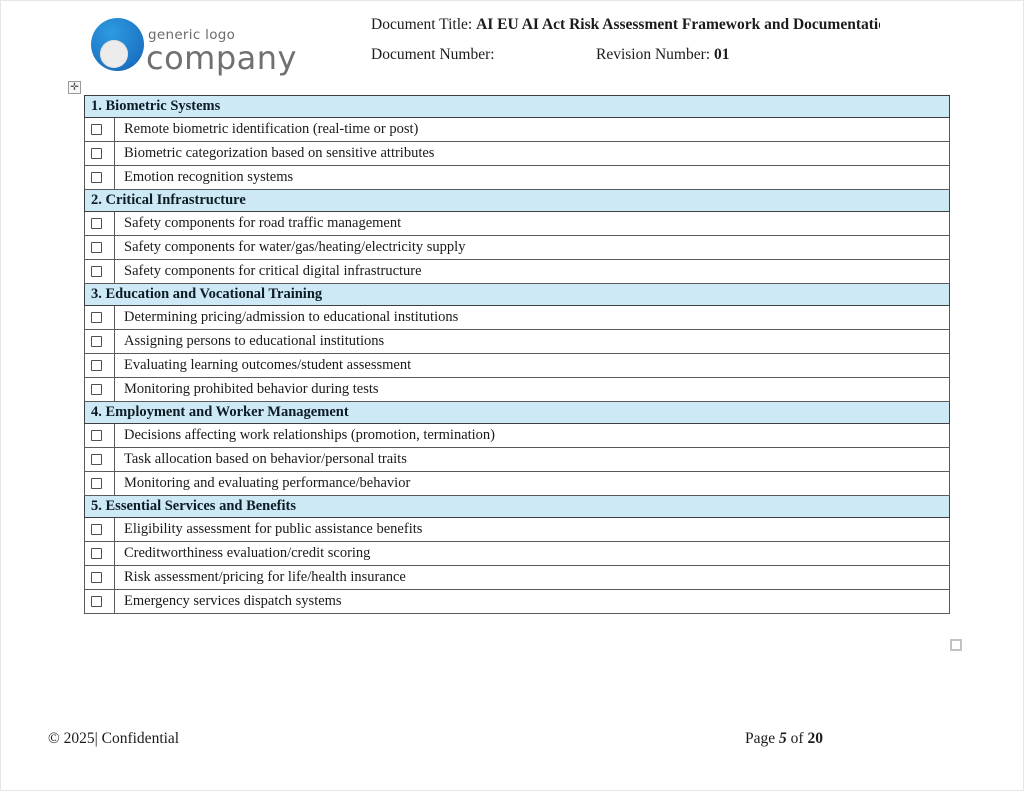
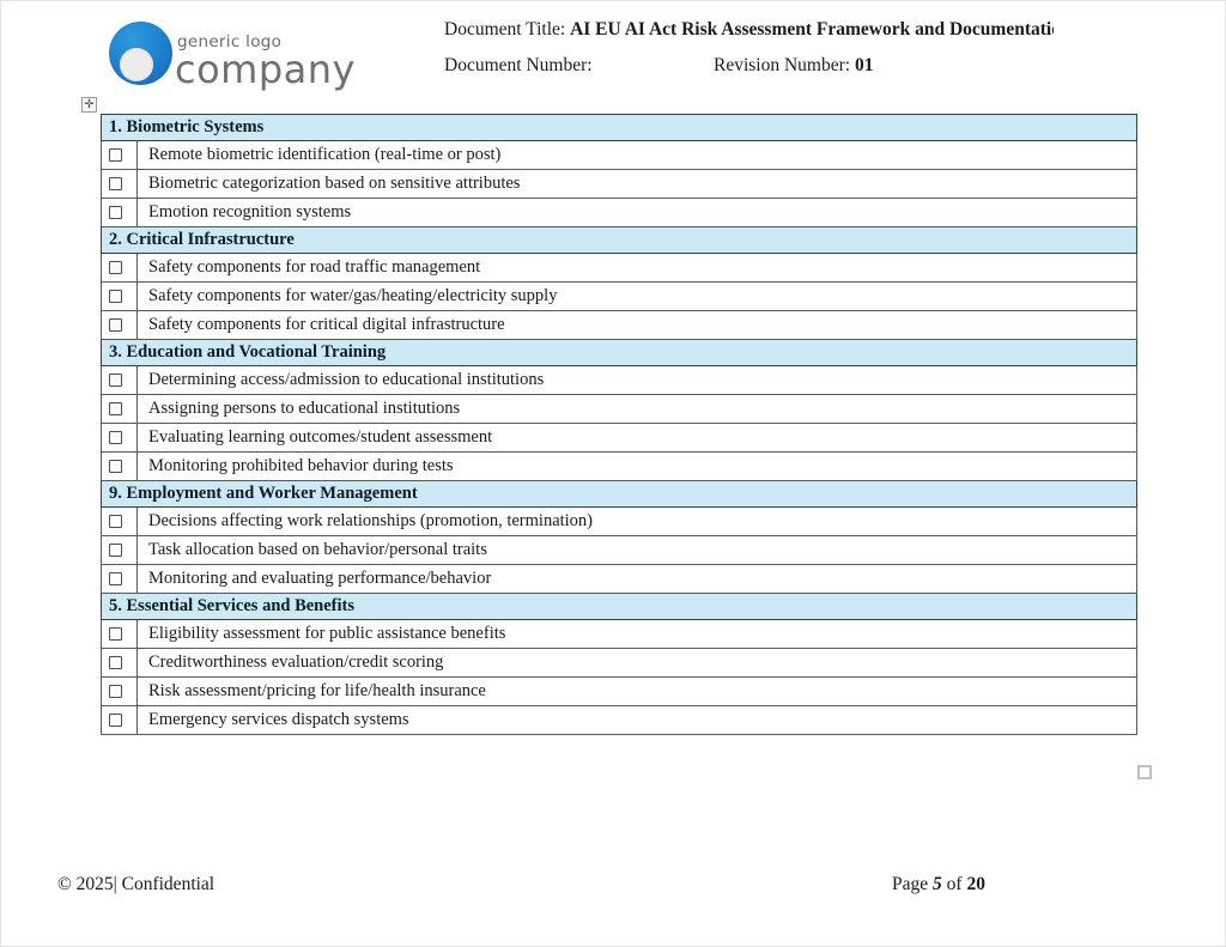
  generic logo
  company
  Document Title: AI EU AI Act Risk Assessment Framework and Documentati
  Document Number:
  Revision Number: 01
  ✛
  1. Biometric Systems
  	Remote biometric identification (real-time or post)
  	Biometric categorization based on sensitive attributes
  	Emotion recognition systems
  2. Critical Infrastructure
  	Safety components for road traffic management
  	Safety components for water/gas/heating/electricity supply
  	Safety components for critical digital infrastructure
  3. Education and Vocational Training
- 	Determining pricing/admission to educational institutions
+ 	Determining access/admission to educational institutions
  	Assigning persons to educational institutions
  	Evaluating learning outcomes/student assessment
  	Monitoring prohibited behavior during tests
- 4. Employment and Worker Management
+ 9. Employment and Worker Management
  	Decisions affecting work relationships (promotion, termination)
  	Task allocation based on behavior/personal traits
  	Monitoring and evaluating performance/behavior
  5. Essential Services and Benefits
  	Eligibility assessment for public assistance benefits
  	Creditworthiness evaluation/credit scoring
  	Risk assessment/pricing for life/health insurance
  	Emergency services dispatch systems
  © 2025| Confidential
  Page 5 of 20
